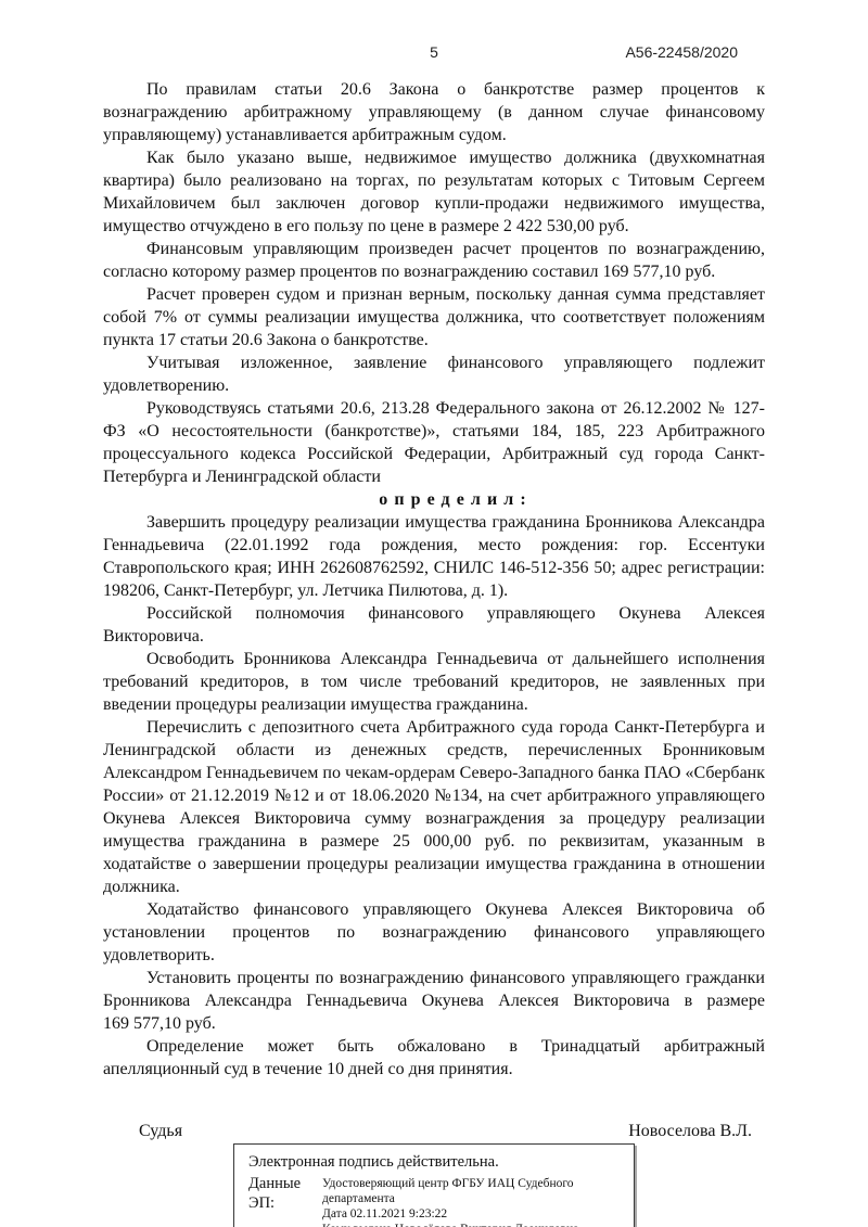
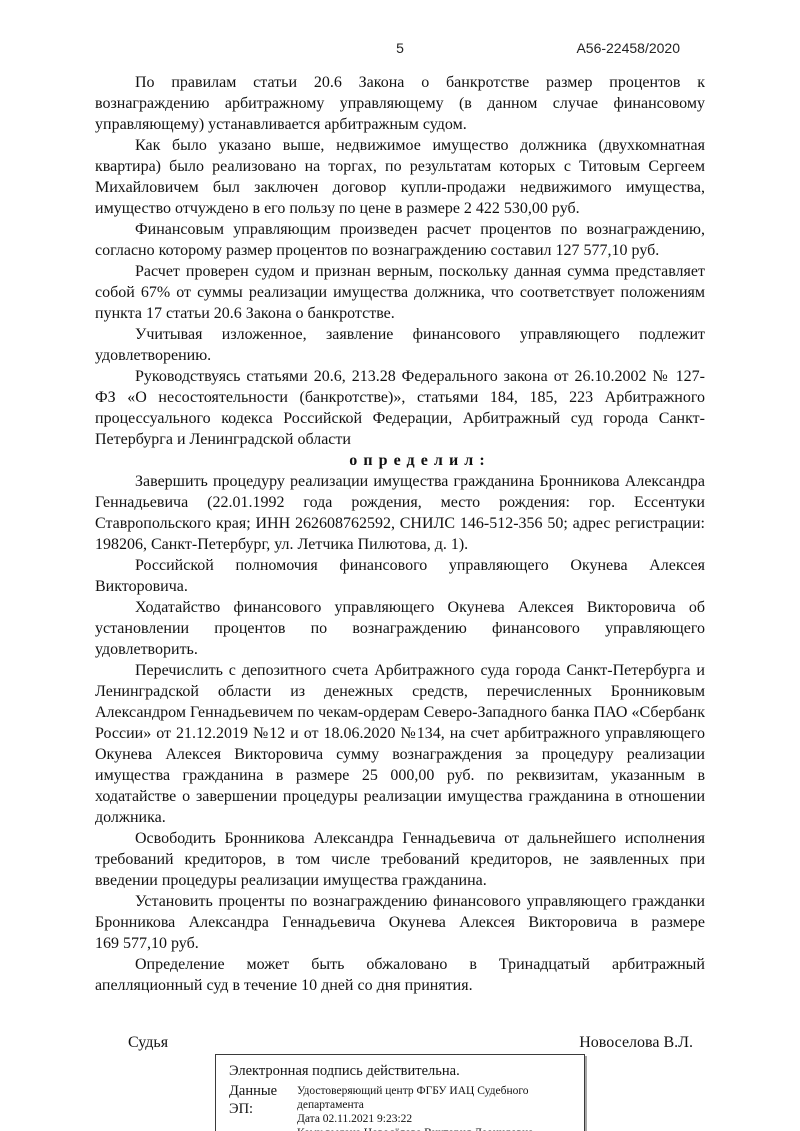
  5
  А56-22458/2020
  По правилам статьи 20.6 Закона о банкротстве размер процентов к вознаграждению арбитражному управляющему (в данном случае финансовому управляющему) устанавливается арбитражным судом.
  Как было указано выше, недвижимое имущество должника (двухкомнатная квартира) было реализовано на торгах, по результатам которых с Титовым Сергеем Михайловичем был заключен договор купли-продажи недвижимого имущества, имущество отчуждено в его пользу по цене в размере 2 422 530,00 руб.
- Финансовым управляющим произведен расчет процентов по вознаграждению, согласно которому размер процентов по вознаграждению составил 169 577,10 руб.
+ Финансовым управляющим произведен расчет процентов по вознаграждению, согласно которому размер процентов по вознаграждению составил 127 577,10 руб.
- Расчет проверен судом и признан верным, поскольку данная сумма представляет собой 7% от суммы реализации имущества должника, что соответствует положениям пункта 17 статьи 20.6 Закона о банкротстве.
+ Расчет проверен судом и признан верным, поскольку данная сумма представляет собой 67% от суммы реализации имущества должника, что соответствует положениям пункта 17 статьи 20.6 Закона о банкротстве.
  Учитывая изложенное, заявление финансового управляющего подлежит удовлетворению.
- Руководствуясь статьями 20.6, 213.28 Федерального закона от 26.12.2002 № 127-ФЗ «О несостоятельности (банкротстве)», статьями 184, 185, 223 Арбитражного процессуального кодекса Российской Федерации, Арбитражный суд города Санкт-Петербурга и Ленинградской области
+ Руководствуясь статьями 20.6, 213.28 Федерального закона от 26.10.2002 № 127-ФЗ «О несостоятельности (банкротстве)», статьями 184, 185, 223 Арбитражного процессуального кодекса Российской Федерации, Арбитражный суд города Санкт-Петербурга и Ленинградской области
  определил:
  Завершить процедуру реализации имущества гражданина Бронникова Александра Геннадьевича (22.01.1992 года рождения, место рождения: гор. Ессентуки Ставропольского края; ИНН 262608762592, СНИЛС 146-512-356 50; адрес регистрации: 198206, Санкт-Петербург, ул. Летчика Пилютова, д. 1).
  Российской полномочия финансового управляющего Окунева Алексея Викторовича.
- Освободить Бронникова Александра Геннадьевича от дальнейшего исполнения требований кредиторов, в том числе требований кредиторов, не заявленных при введении процедуры реализации имущества гражданина.
+ Ходатайство финансового управляющего Окунева Алексея Викторовича об установлении процентов по вознаграждению финансового управляющего удовлетворить.
  Перечислить с депозитного счета Арбитражного суда города Санкт-Петербурга и Ленинградской области из денежных средств, перечисленных Бронниковым Александром Геннадьевичем по чекам-ордерам Северо-Западного банка ПАО «Сбербанк России» от 21.12.2019 №12 и от 18.06.2020 №134, на счет арбитражного управляющего Окунева Алексея Викторовича сумму вознаграждения за процедуру реализации имущества гражданина в размере 25 000,00 руб. по реквизитам, указанным в ходатайстве о завершении процедуры реализации имущества гражданина в отношении должника.
- Ходатайство финансового управляющего Окунева Алексея Викторовича об установлении процентов по вознаграждению финансового управляющего удовлетворить.
+ Освободить Бронникова Александра Геннадьевича от дальнейшего исполнения требований кредиторов, в том числе требований кредиторов, не заявленных при введении процедуры реализации имущества гражданина.
  Установить проценты по вознаграждению финансового управляющего гражданки Бронникова Александра Геннадьевича Окунева Алексея Викторовича в размере 169 577,10 руб.
  Определение может быть обжаловано в Тринадцатый арбитражный апелляционный суд в течение 10 дней со дня принятия.
  Судья
  Новоселова В.Л.
  Электронная подпись действительна.
  Данные ЭП:
  Удостоверяющий центр ФГБУ ИАЦ Судебного департамента
  Дата 02.11.2021 9:23:22
